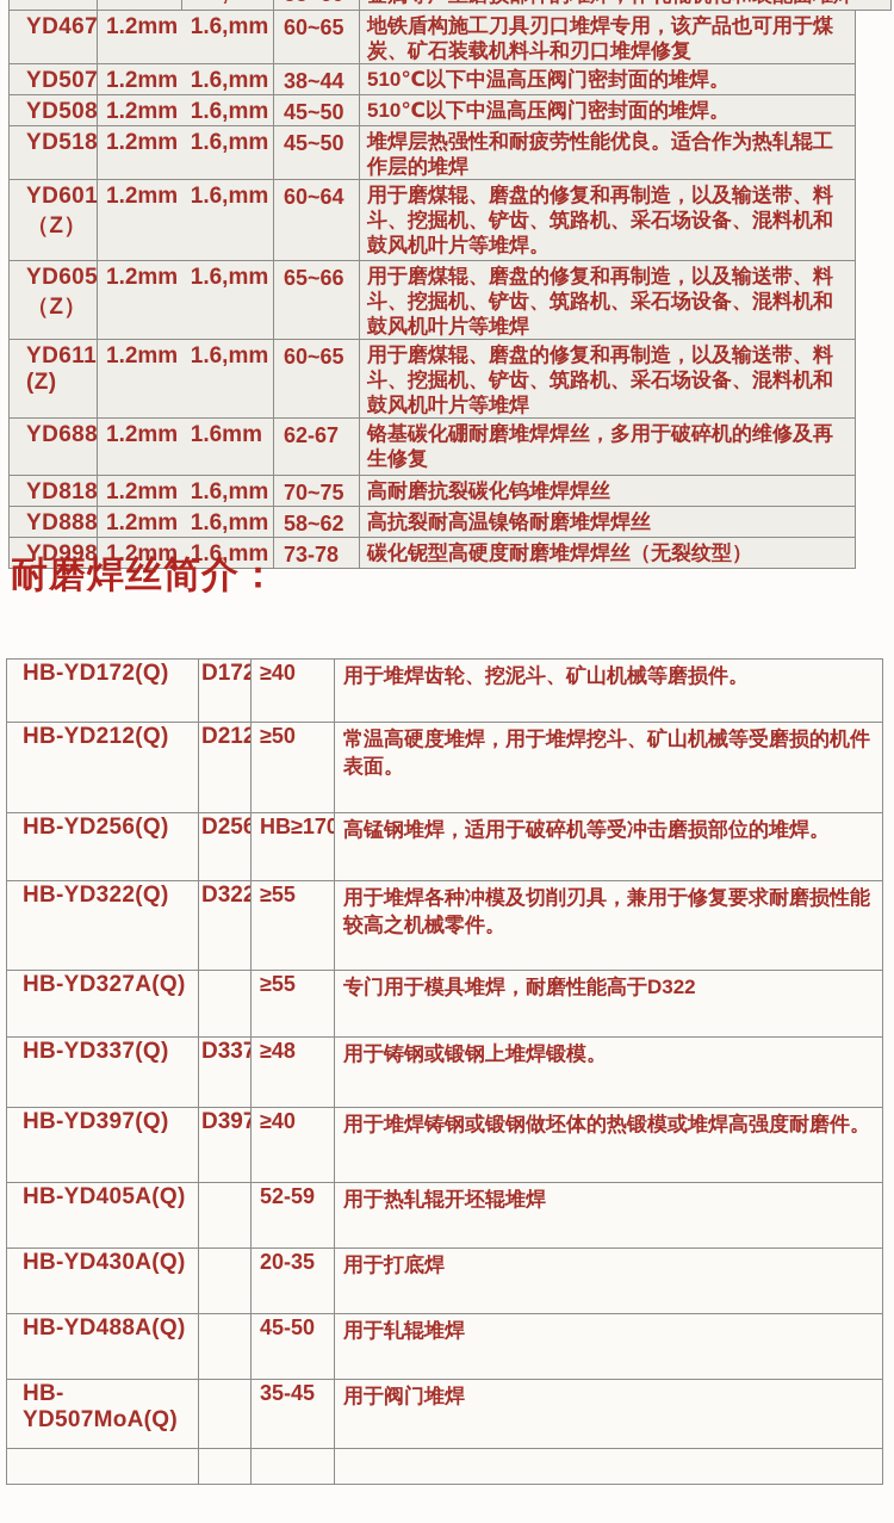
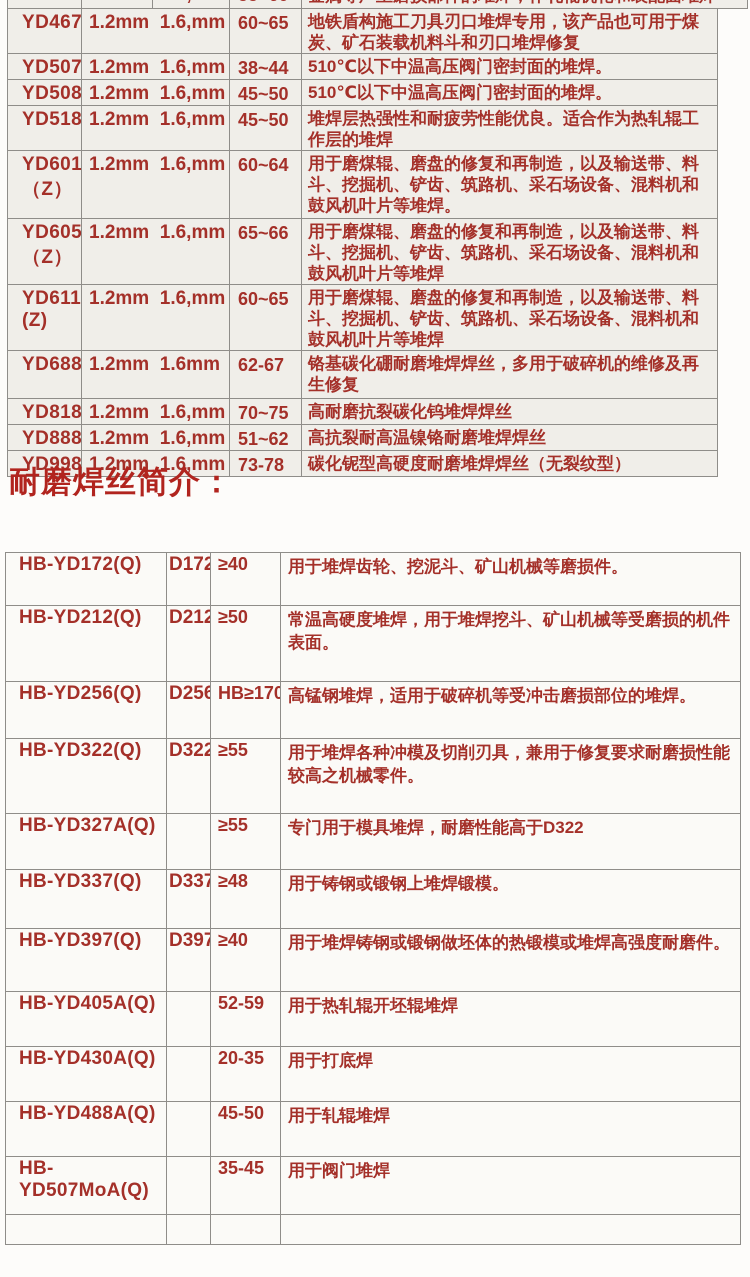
  YD467	1.2mm 1.6,mm	60~65	地铁盾构施工刀具刃口堆焊专用，该产品也可用于煤炭、矿石装载机料斗和刃口堆焊修复
  YD507	1.2mm 1.6,mm	38~44	510℃以下中温高压阀门密封面的堆焊。
  YD508	1.2mm 1.6,mm	45~50	510℃以下中温高压阀门密封面的堆焊。
  YD518	1.2mm 1.6,mm	45~50	堆焊层热强性和耐疲劳性能优良。适合作为热轧辊工作层的堆焊
  YD601 （Z）	1.2mm 1.6,mm	60~64	用于磨煤辊、磨盘的修复和再制造，以及输送带、料斗、挖掘机、铲齿、筑路机、采石场设备、混料机和鼓风机叶片等堆焊。
  YD605 （Z）	1.2mm 1.6,mm	65~66	用于磨煤辊、磨盘的修复和再制造，以及输送带、料斗、挖掘机、铲齿、筑路机、采石场设备、混料机和鼓风机叶片等堆焊
  YD611 (Z)	1.2mm 1.6,mm	60~65	用于磨煤辊、磨盘的修复和再制造，以及输送带、料斗、挖掘机、铲齿、筑路机、采石场设备、混料机和鼓风机叶片等堆焊
  YD688	1.2mm 1.6mm	62-67	铬基碳化硼耐磨堆焊焊丝，多用于破碎机的维修及再生修复
  YD818	1.2mm 1.6,mm	70~75	高耐磨抗裂碳化钨堆焊焊丝
- YD888	1.2mm 1.6,mm	58~62	高抗裂耐高温镍铬耐磨堆焊焊丝
+ YD888	1.2mm 1.6,mm	51~62	高抗裂耐高温镍铬耐磨堆焊焊丝
  YD998	1.2mm 1.6,mm	73-78	碳化铌型高硬度耐磨堆焊焊丝（无裂纹型）
  耐磨焊丝简介：
  HB-YD172(Q)	D172	≥40	用于堆焊齿轮、挖泥斗、矿山机械等磨损件。
  HB-YD212(Q)	D212	≥50	常温高硬度堆焊，用于堆焊挖斗、矿山机械等受磨损的机件表面。
  HB-YD256(Q)	D256	HB≥170	高锰钢堆焊，适用于破碎机等受冲击磨损部位的堆焊。
  HB-YD322(Q)	D322	≥55	用于堆焊各种冲模及切削刃具，兼用于修复要求耐磨损性能较高之机械零件。
  HB-YD327A(Q)		≥55	专门用于模具堆焊，耐磨性能高于D322
  HB-YD337(Q)	D337	≥48	用于铸钢或锻钢上堆焊锻模。
  HB-YD397(Q)	D397	≥40	用于堆焊铸钢或锻钢做坯体的热锻模或堆焊高强度耐磨件。
  HB-YD405A(Q)		52-59	用于热轧辊开坯辊堆焊
  HB-YD430A(Q)		20-35	用于打底焊
  HB-YD488A(Q)		45-50	用于轧辊堆焊
  HB-YD507MoA(Q)		35-45	用于阀门堆焊
